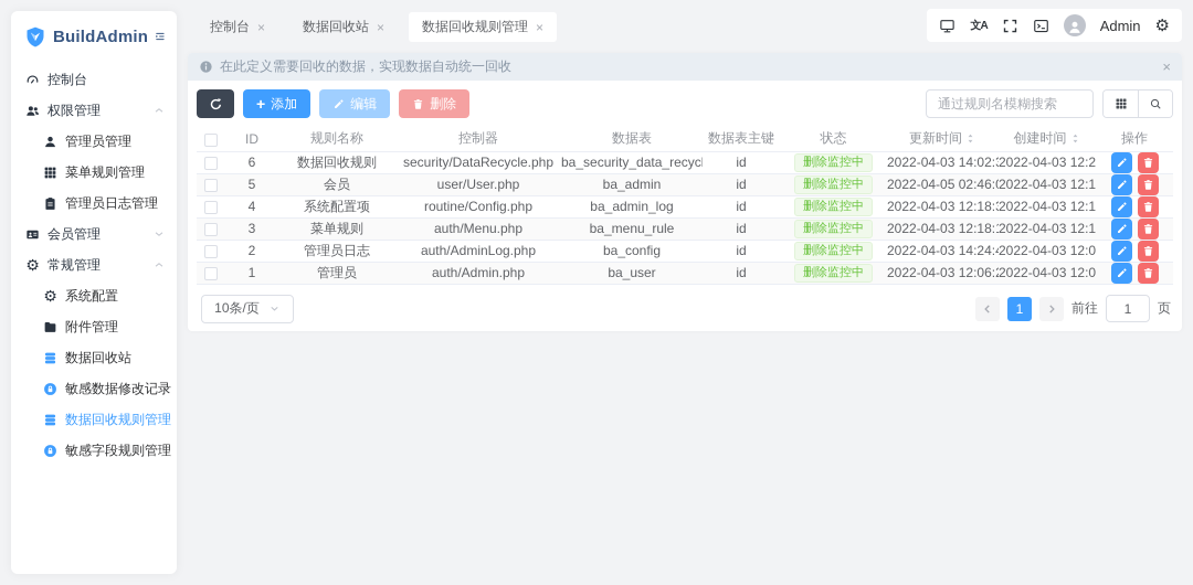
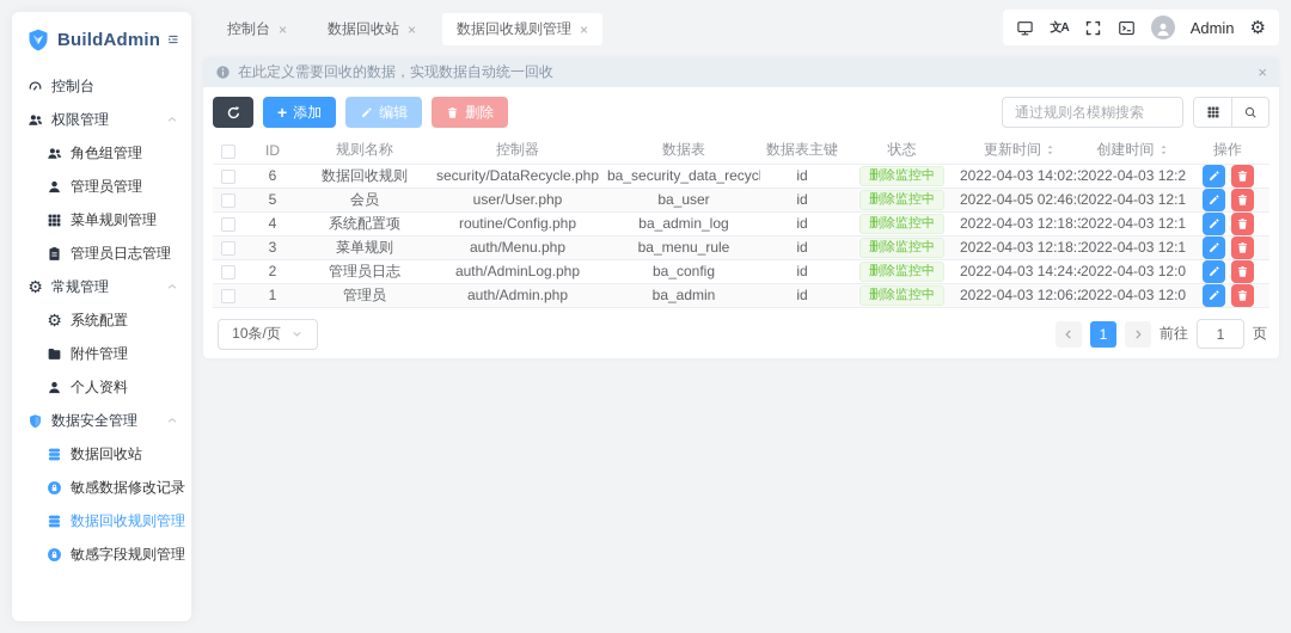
  BuildAdmin
  控制台
  权限管理
+ 角色组管理
  管理员管理
  菜单规则管理
  管理员日志管理
- 会员管理
  ⚙
  常规管理
  ⚙
  系统配置
  附件管理
+ 个人资料
+ 数据安全管理
  数据回收站
  敏感数据修改记录
  数据回收规则管理
  敏感字段规则管理
  控制台
  ×
  数据回收站
  ×
  数据回收规则管理
  ×
  文A
  Admin
  ⚙
  在此定义需要回收的数据，实现数据自动统一回收
  ×
  +
  添加
  编辑
  删除
  通过规则名模糊搜索
  	ID	规则名称	控制器	数据表	数据表主键	状态	更新时间	创建时间	操作
  	6	数据回收规则	security/DataRecycle.php	ba_security_data_recyc	id	删除监控中	2022-04-03 14:02:	2022-04-03 12:2
- 	5	会员	user/User.php	ba_admin	id	删除监控中	2022-04-05 02:46:	2022-04-03 12:1
+ 	5	会员	user/User.php	ba_user	id	删除监控中	2022-04-05 02:46:	2022-04-03 12:1
  	4	系统配置项	routine/Config.php	ba_admin_log	id	删除监控中	2022-04-03 12:18:	2022-04-03 12:1
  	3	菜单规则	auth/Menu.php	ba_menu_rule	id	删除监控中	2022-04-03 12:18:	2022-04-03 12:1
  	2	管理员日志	auth/AdminLog.php	ba_config	id	删除监控中	2022-04-03 14:24:	2022-04-03 12:0
- 	1	管理员	auth/Admin.php	ba_user	id	删除监控中	2022-04-03 12:06:	2022-04-03 12:0
+ 	1	管理员	auth/Admin.php	ba_admin	id	删除监控中	2022-04-03 12:06:	2022-04-03 12:0
  10条/页
  1
  前往
  1
  页
